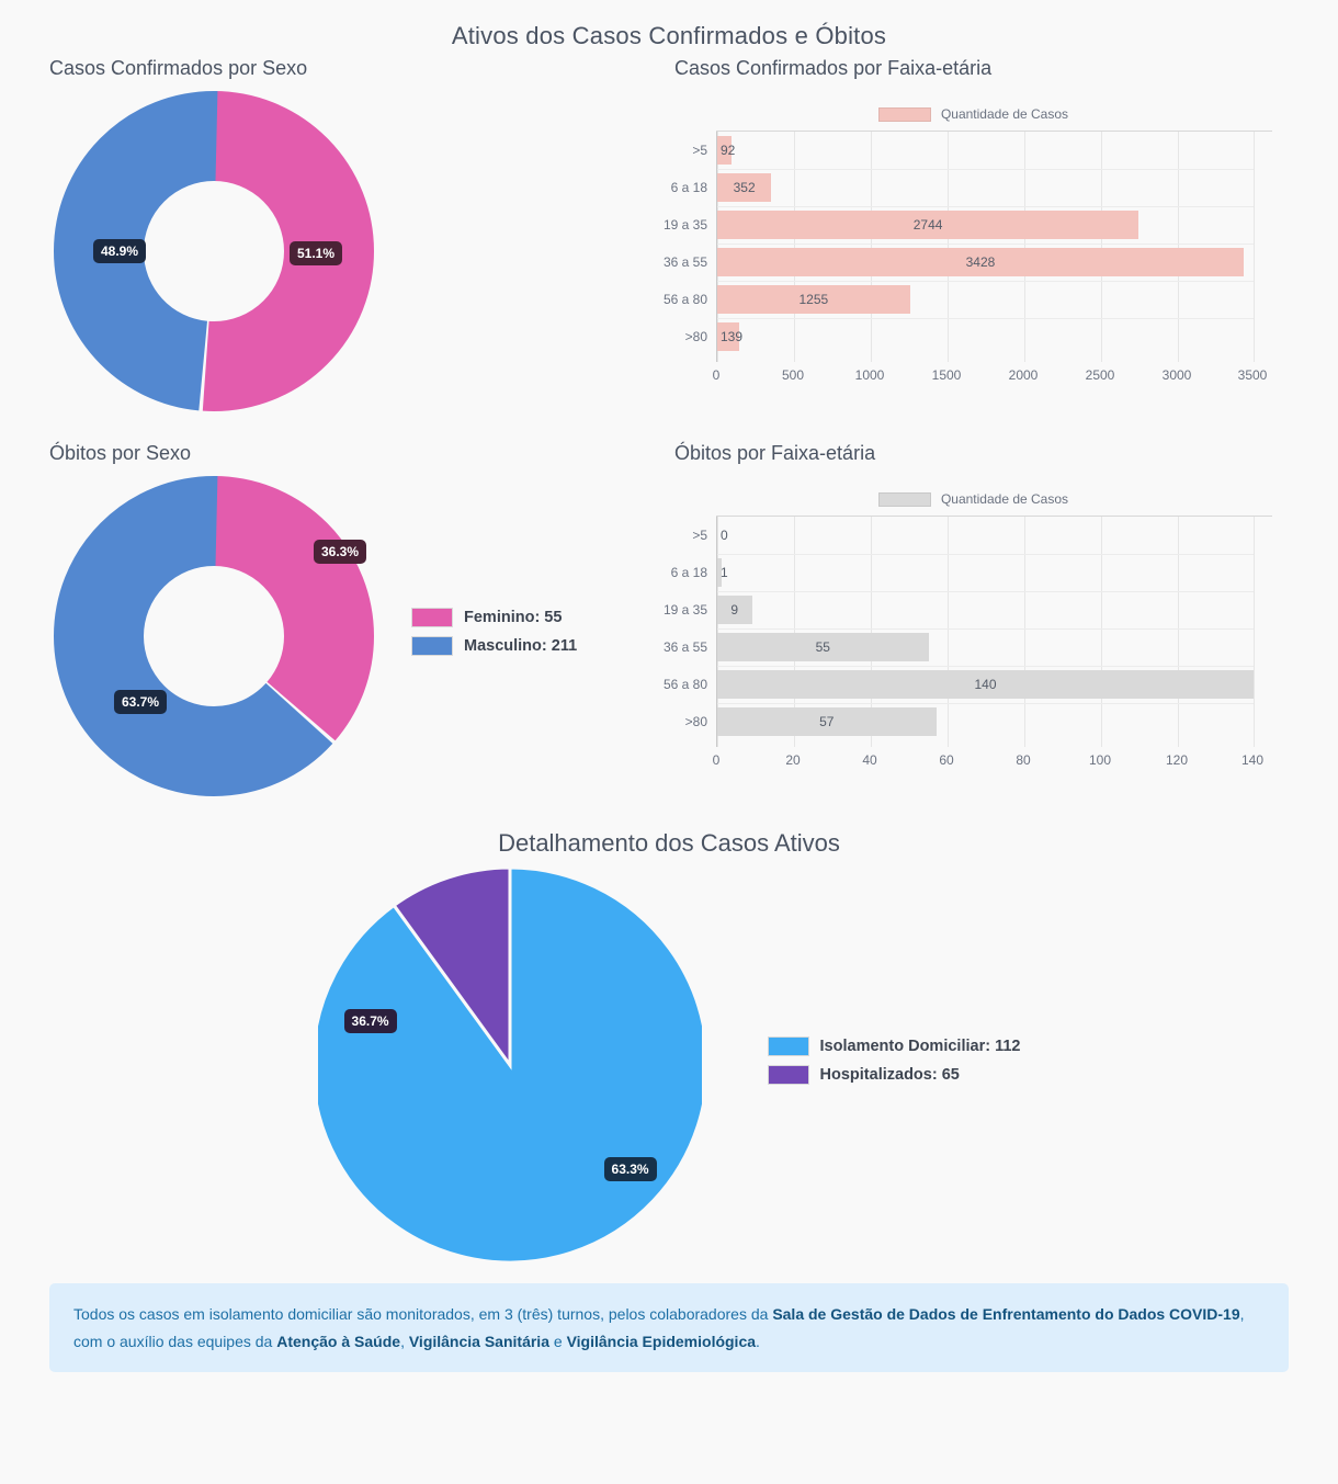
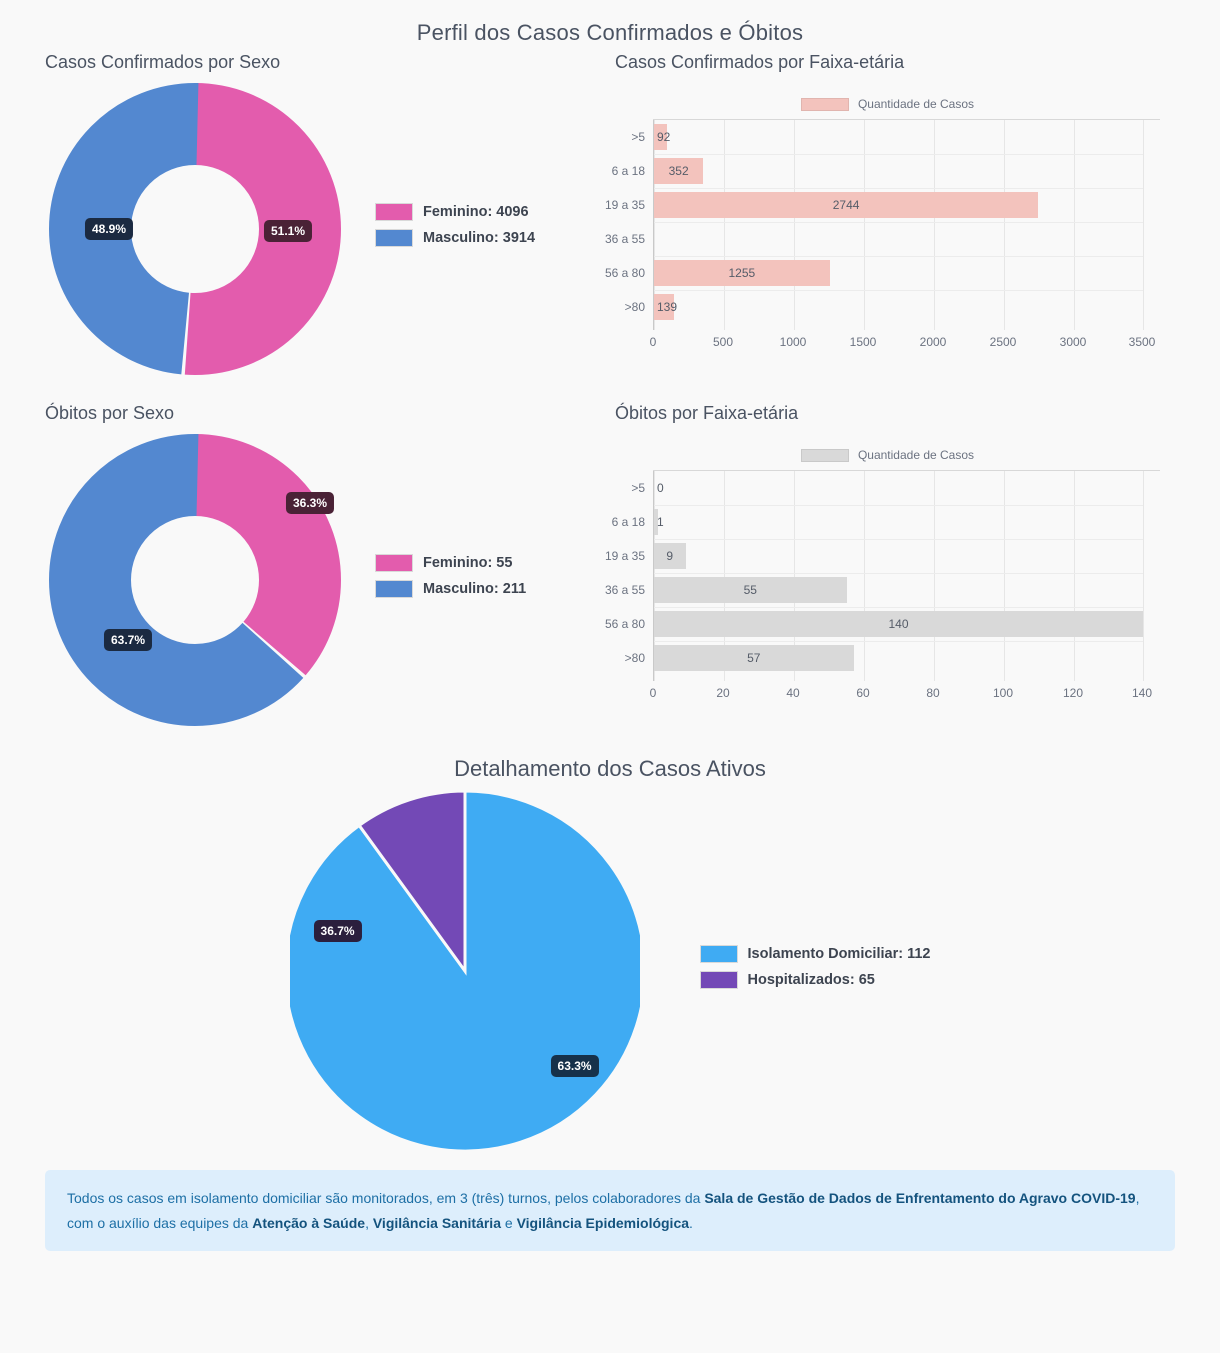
- Ativos dos Casos Confirmados e Óbitos
+ Perfil dos Casos Confirmados e Óbitos
  Casos Confirmados por Sexo
  48.9%
  51.1%
+ Feminino: 4096
+ Masculino: 3914
  Casos Confirmados por Faixa-etária
  Quantidade de Casos
  >5
  92
  6 a 18
  352
  19 a 35
  2744
  36 a 55
- 3428
  56 a 80
  1255
  >80
  139
  0
  500
  1000
  1500
  2000
  2500
  3000
  3500
  Óbitos por Sexo
  36.3%
  63.7%
  Feminino: 55
  Masculino: 211
  Óbitos por Faixa-etária
  Quantidade de Casos
  >5
  0
  6 a 18
  1
  19 a 35
  9
  36 a 55
  55
  56 a 80
  140
  >80
  57
  0
  20
  40
  60
  80
  100
  120
  140
  Detalhamento dos Casos Ativos
  63.3%
  36.7%
  Isolamento Domiciliar: 112
  Hospitalizados: 65
- Todos os casos em isolamento domiciliar são monitorados, em 3 (três) turnos, pelos colaboradores da Sala de Gestão de Dados de Enfrentamento do Dados COVID-19, com o auxílio das equipes da Atenção à Saúde, Vigilância Sanitária e Vigilância Epidemiológica.
+ Todos os casos em isolamento domiciliar são monitorados, em 3 (três) turnos, pelos colaboradores da Sala de Gestão de Dados de Enfrentamento do Agravo COVID-19, com o auxílio das equipes da Atenção à Saúde, Vigilância Sanitária e Vigilância Epidemiológica.
